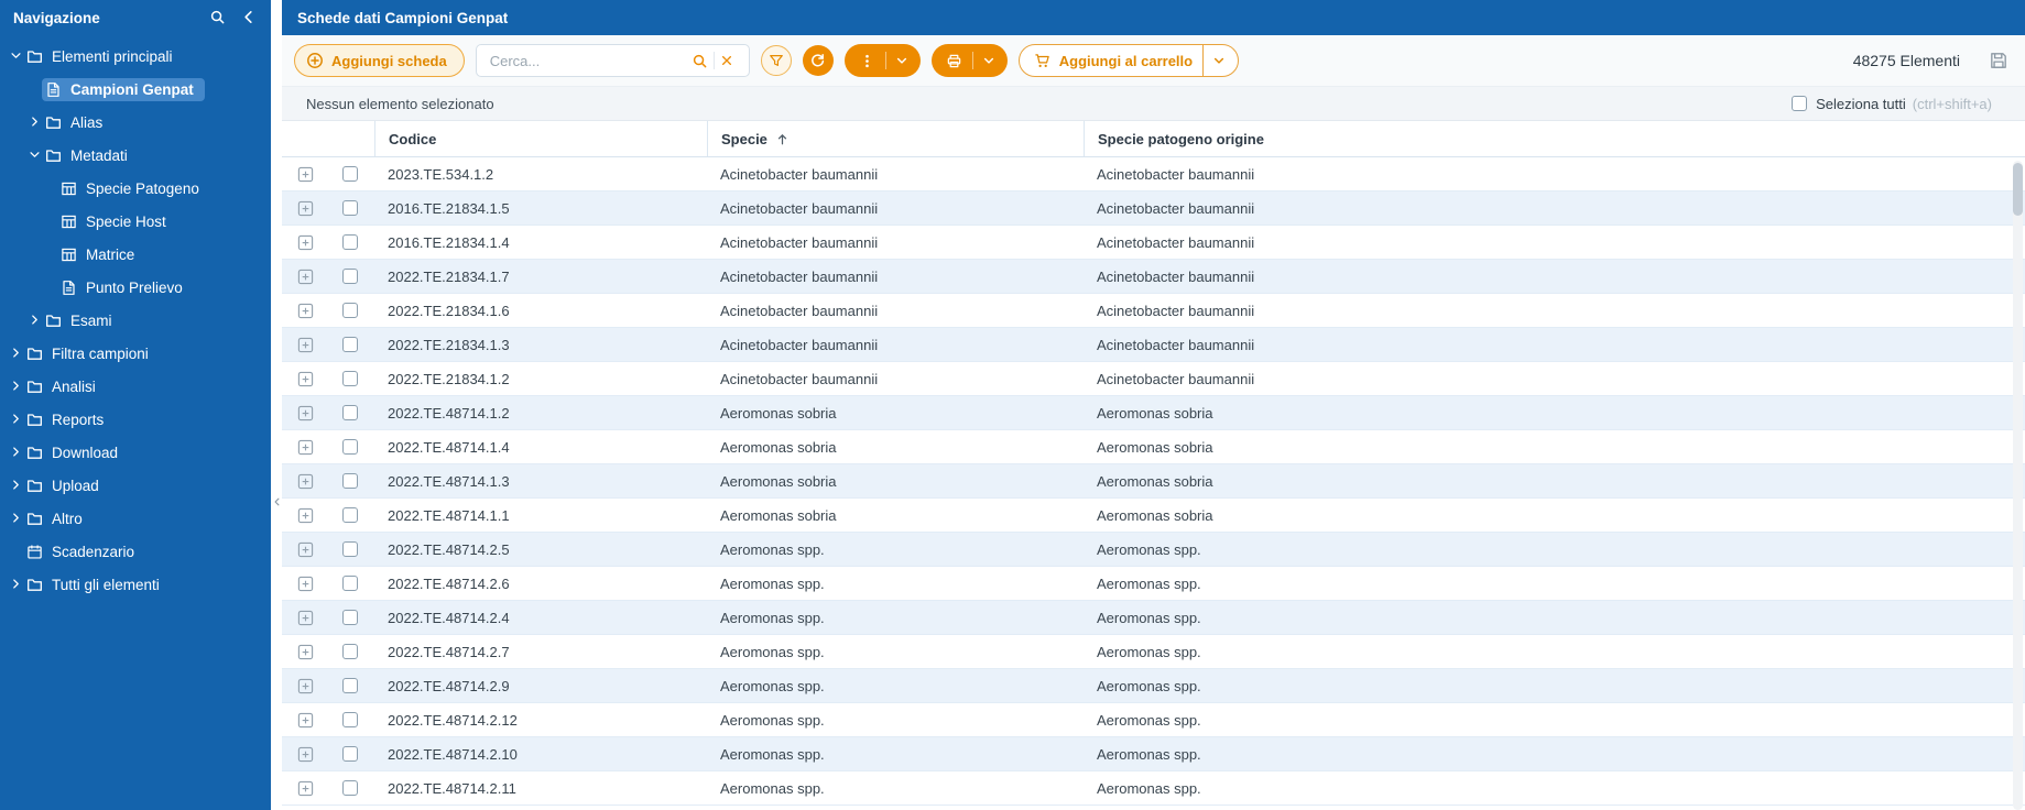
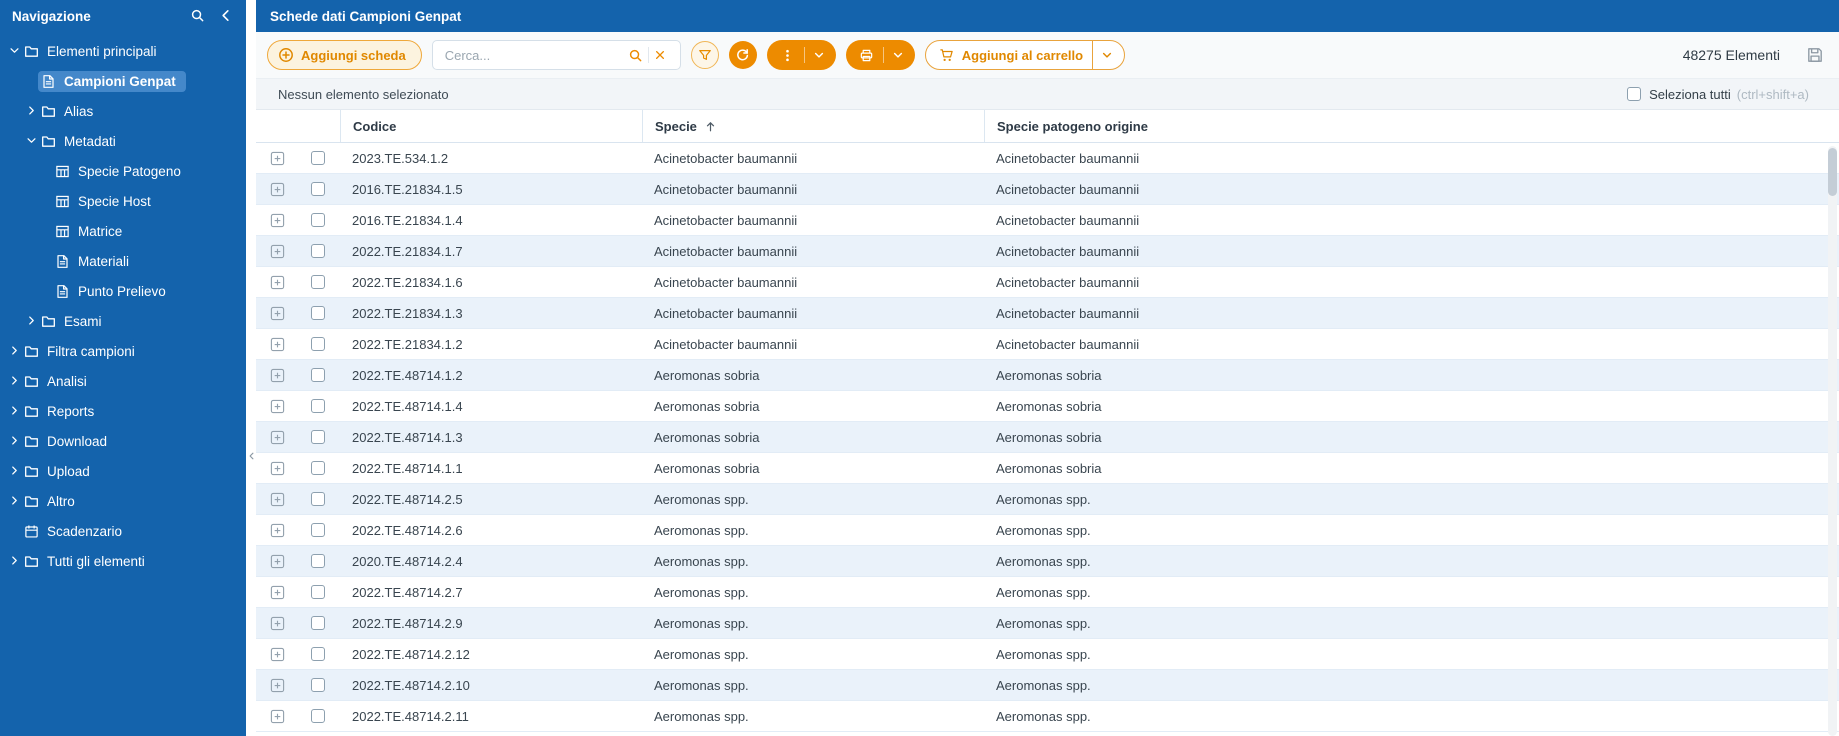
  Navigazione
  Elementi principali
  Campioni Genpat
  Alias
  Metadati
  Specie Patogeno
  Specie Host
  Matrice
+ Materiali
  Punto Prelievo
  Esami
  Filtra campioni
  Analisi
  Reports
  Download
  Upload
  Altro
  Scadenzario
  Tutti gli elementi
  Schede dati Campioni Genpat
  Aggiungi scheda
  Cerca...
  Aggiungi al carrello
  48275 Elementi
  Nessun elemento selezionato
  Seleziona tutti
  (ctrl+shift+a)
  Codice
  Specie
  Specie patogeno origine
  2023.TE.534.1.2
  Acinetobacter baumannii
  Acinetobacter baumannii
  2016.TE.21834.1.5
  Acinetobacter baumannii
  Acinetobacter baumannii
  2016.TE.21834.1.4
  Acinetobacter baumannii
  Acinetobacter baumannii
  2022.TE.21834.1.7
  Acinetobacter baumannii
  Acinetobacter baumannii
  2022.TE.21834.1.6
  Acinetobacter baumannii
  Acinetobacter baumannii
  2022.TE.21834.1.3
  Acinetobacter baumannii
  Acinetobacter baumannii
  2022.TE.21834.1.2
  Acinetobacter baumannii
  Acinetobacter baumannii
  2022.TE.48714.1.2
  Aeromonas sobria
  Aeromonas sobria
  2022.TE.48714.1.4
  Aeromonas sobria
  Aeromonas sobria
  2022.TE.48714.1.3
  Aeromonas sobria
  Aeromonas sobria
  2022.TE.48714.1.1
  Aeromonas sobria
  Aeromonas sobria
  2022.TE.48714.2.5
  Aeromonas spp.
  Aeromonas spp.
  2022.TE.48714.2.6
  Aeromonas spp.
  Aeromonas spp.
- 2022.TE.48714.2.4
+ 2020.TE.48714.2.4
  Aeromonas spp.
  Aeromonas spp.
  2022.TE.48714.2.7
  Aeromonas spp.
  Aeromonas spp.
  2022.TE.48714.2.9
  Aeromonas spp.
  Aeromonas spp.
  2022.TE.48714.2.12
  Aeromonas spp.
  Aeromonas spp.
  2022.TE.48714.2.10
  Aeromonas spp.
  Aeromonas spp.
  2022.TE.48714.2.11
  Aeromonas spp.
  Aeromonas spp.
